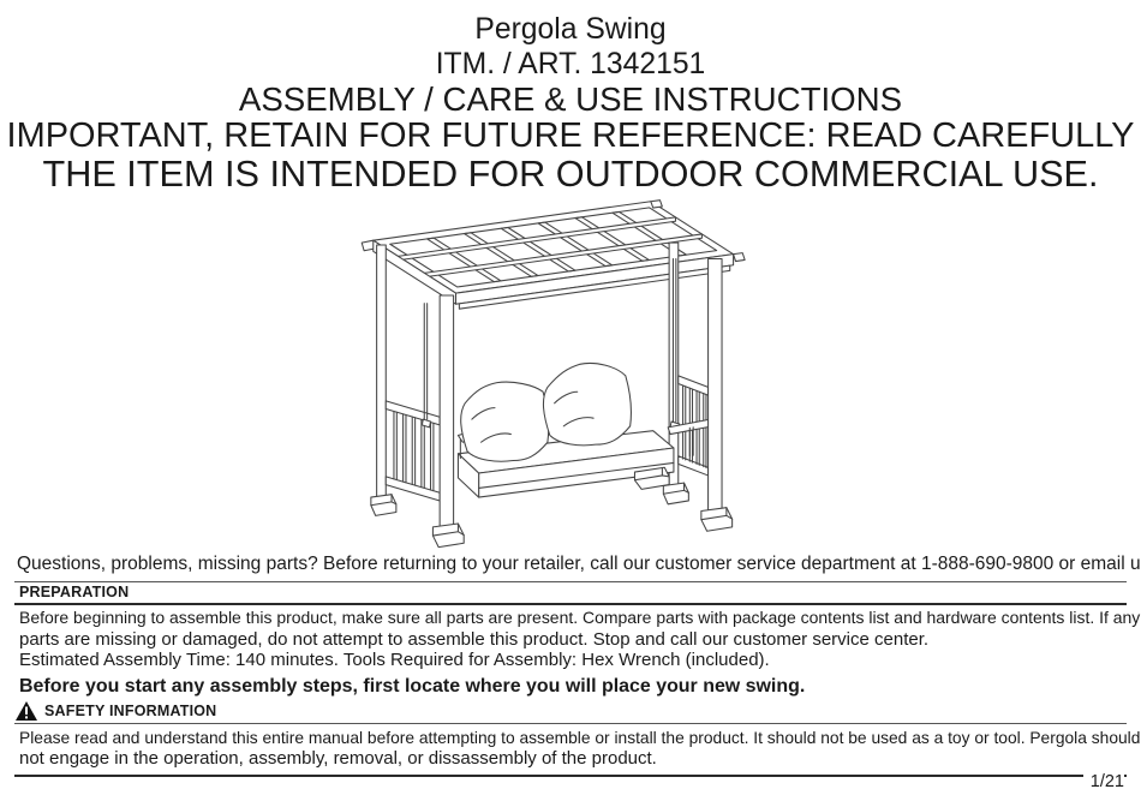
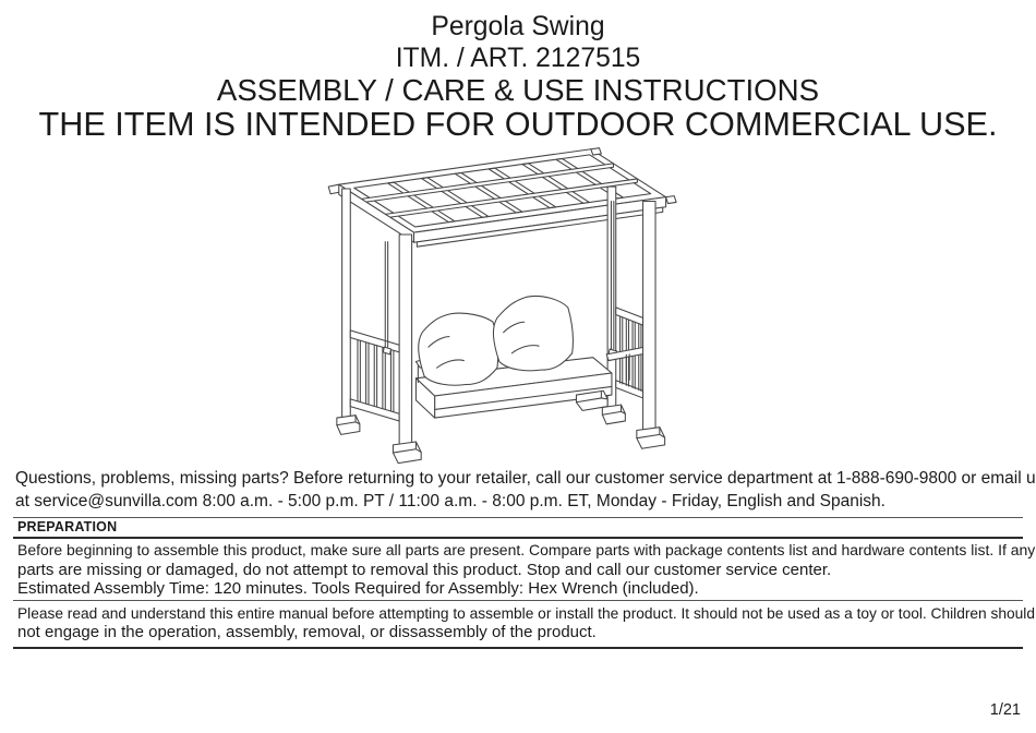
  Pergola Swing
- ITM. / ART. 1342151
+ ITM. / ART. 2127515
  ASSEMBLY / CARE & USE INSTRUCTIONS
- IMPORTANT, RETAIN FOR FUTURE REFERENCE: READ CAREFULLY
  THE ITEM IS INTENDED FOR OUTDOOR COMMERCIAL USE.
  Questions, problems, missing parts? Before returning to your retailer, call our customer service department at 1-888-690-9800 or email u
+ at service@sunvilla.com 8:00 a.m. - 5:00 p.m. PT / 11:00 a.m. - 8:00 p.m. ET, Monday - Friday, English and Spanish.
  PREPARATION
  Before beginning to assemble this product, make sure all parts are present. Compare parts with package contents list and hardware contents list. If any
- parts are missing or damaged, do not attempt to assemble this product. Stop and call our customer service center.
+ parts are missing or damaged, do not attempt to removal this product. Stop and call our customer service center.
- Estimated Assembly Time: 140 minutes. Tools Required for Assembly: Hex Wrench (included).
+ Estimated Assembly Time: 120 minutes. Tools Required for Assembly: Hex Wrench (included).
- Before you start any assembly steps, first locate where you will place your new swing.
- SAFETY INFORMATION
- Please read and understand this entire manual before attempting to assemble or install the product. It should not be used as a toy or tool. Pergola should
+ Please read and understand this entire manual before attempting to assemble or install the product. It should not be used as a toy or tool. Children should
  not engage in the operation, assembly, removal, or dissassembly of the product.
  1/21
